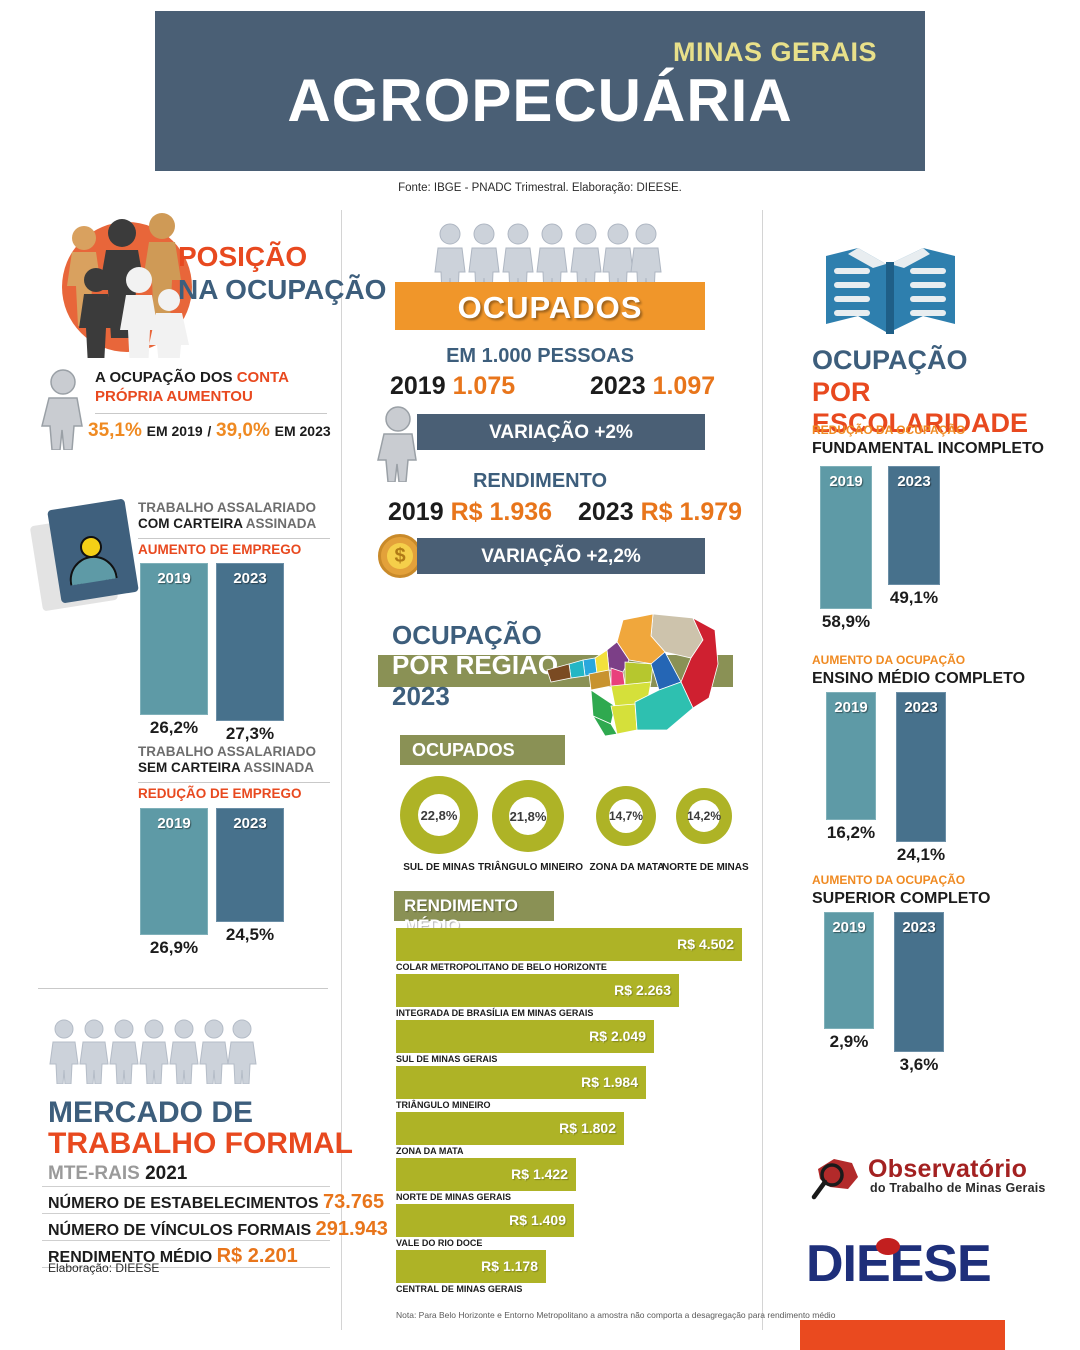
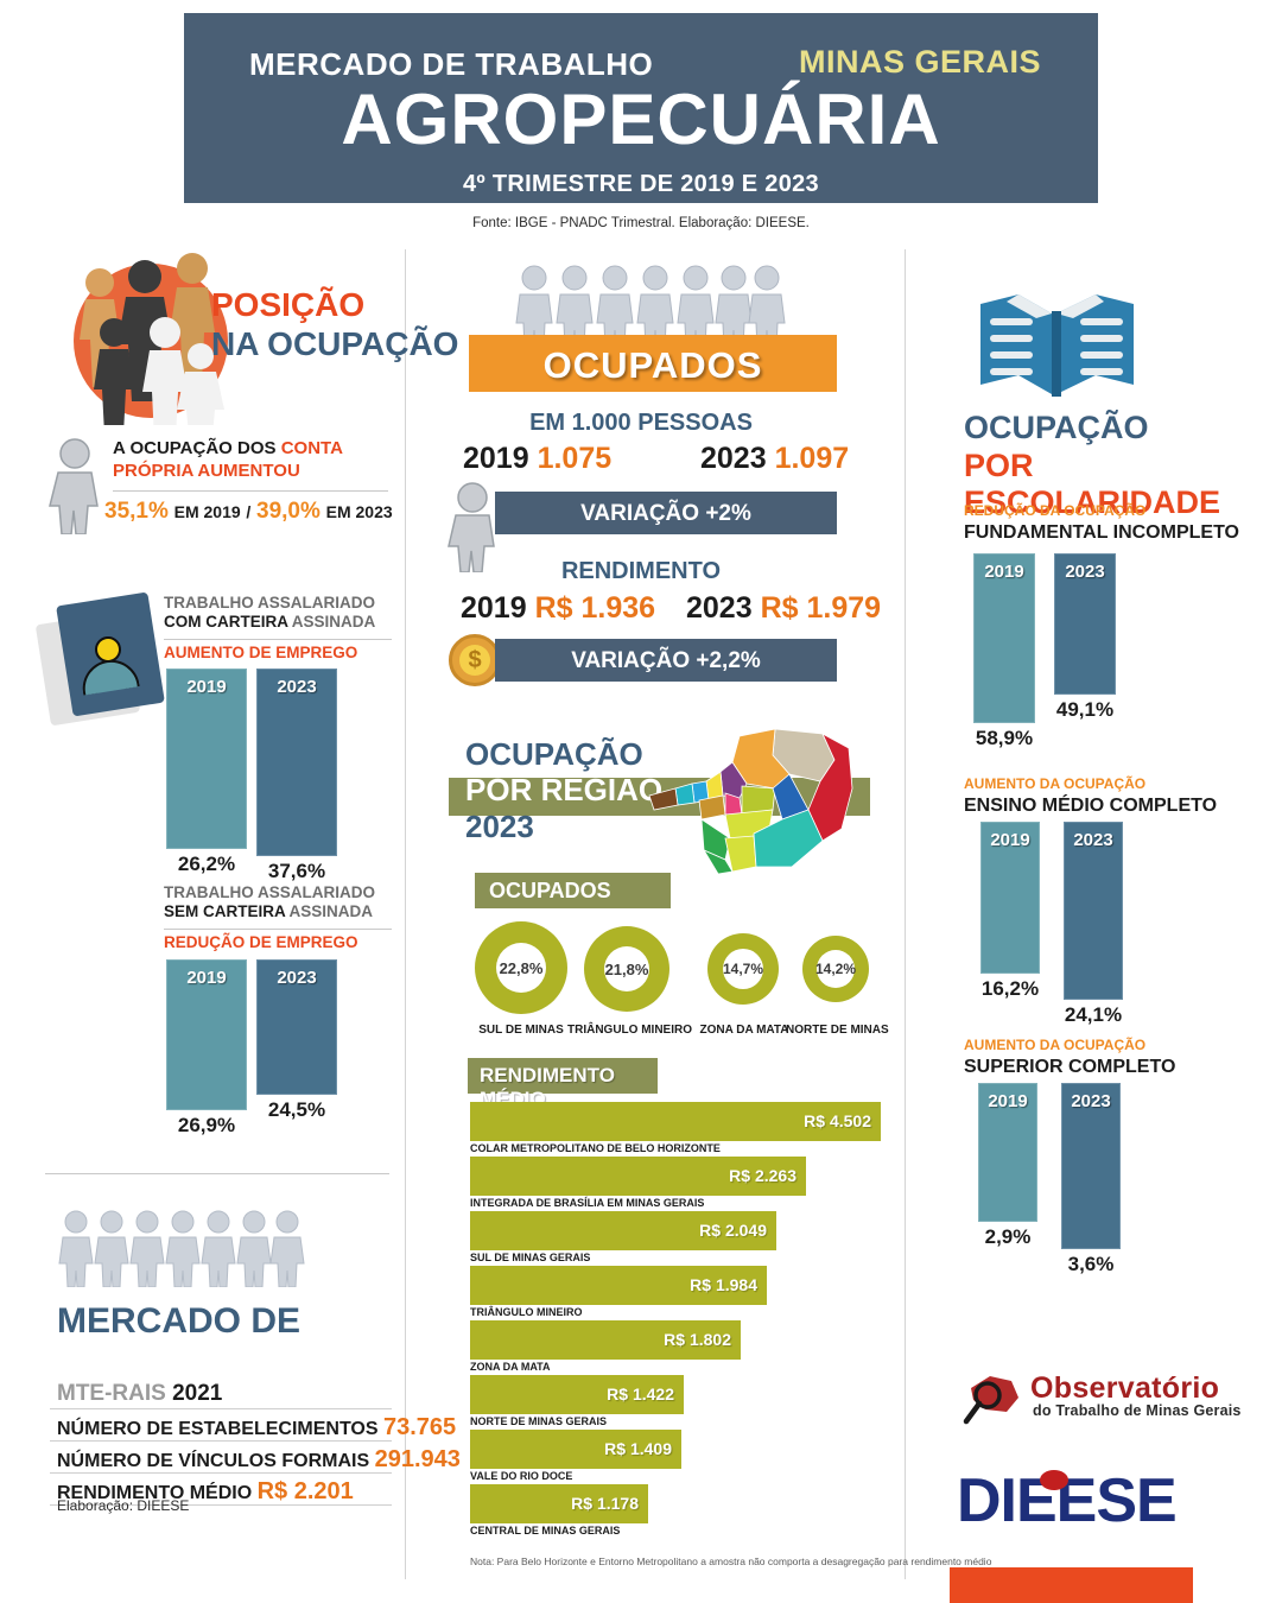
+ MERCADO DE TRABALHO
  MINAS GERAIS
  AGROPECUÁRIA
+ 4º TRIMESTRE DE 2019 E 2023
  Fonte: IBGE - PNADC Trimestral. Elaboração: DIEESE.
  POSIÇÃO
  NA OCUPAÇÃO
  A OCUPAÇÃO DOS CONTA PRÓPRIA AUMENTOU
  35,1% EM 2019 / 39,0% EM 2023
  TRABALHO ASSALARIADO
  COM CARTEIRA ASSINADA
  AUMENTO DE EMPREGO
  2019
  26,2%
  2023
- 27,3%
+ 37,6%
  TRABALHO ASSALARIADO
  SEM CARTEIRA ASSINADA
  REDUÇÃO DE EMPREGO
  2019
  26,9%
  2023
  24,5%
  MERCADO DE
- TRABALHO FORMAL
  MTE-RAIS 2021
  NÚMERO DE ESTABELECIMENTOS 73.765
  NÚMERO DE VÍNCULOS FORMAIS 291.943
  RENDIMENTO MÉDIO R$ 2.201
  Elaboração: DIEESE
  OCUPADOS
  EM 1.000 PESSOAS
  2019 1.075
  2023 1.097
  VARIAÇÃO +2%
  RENDIMENTO
  2019 R$ 1.936
  2023 R$ 1.979
  $
  VARIAÇÃO +2,2%
  OCUPAÇÃO
  POR REGIÃO
  2023
  OCUPADOS
  22,8%
  SUL DE MINAS
  21,8%
  TRIÂNGULO MINEIRO
  14,7%
  ZONA DA MATA
  14,2%
  NORTE DE MINAS
  RENDIMENTO MÉDIO
  R$ 4.502
  COLAR METROPOLITANO DE BELO HORIZONTE
  R$ 2.263
  INTEGRADA DE BRASÍLIA EM MINAS GERAIS
  R$ 2.049
  SUL DE MINAS GERAIS
  R$ 1.984
  TRIÂNGULO MINEIRO
  R$ 1.802
  ZONA DA MATA
  R$ 1.422
  NORTE DE MINAS GERAIS
  R$ 1.409
  VALE DO RIO DOCE
  R$ 1.178
  CENTRAL DE MINAS GERAIS
  Nota: Para Belo Horizonte e Entorno Metropolitano a amostra não comporta a desagregação para rendimento médio
  OCUPAÇÃO
  POR ESCOLARIDADE
  REDUÇÃO DA OCUPAÇÃO
  FUNDAMENTAL INCOMPLETO
  2019
  58,9%
  2023
  49,1%
  AUMENTO DA OCUPAÇÃO
  ENSINO MÉDIO COMPLETO
  2019
  16,2%
  2023
  24,1%
  AUMENTO DA OCUPAÇÃO
  SUPERIOR COMPLETO
  2019
  2,9%
  2023
  3,6%
  Observatório
  do Trabalho de Minas Gerais
  DIEESE
